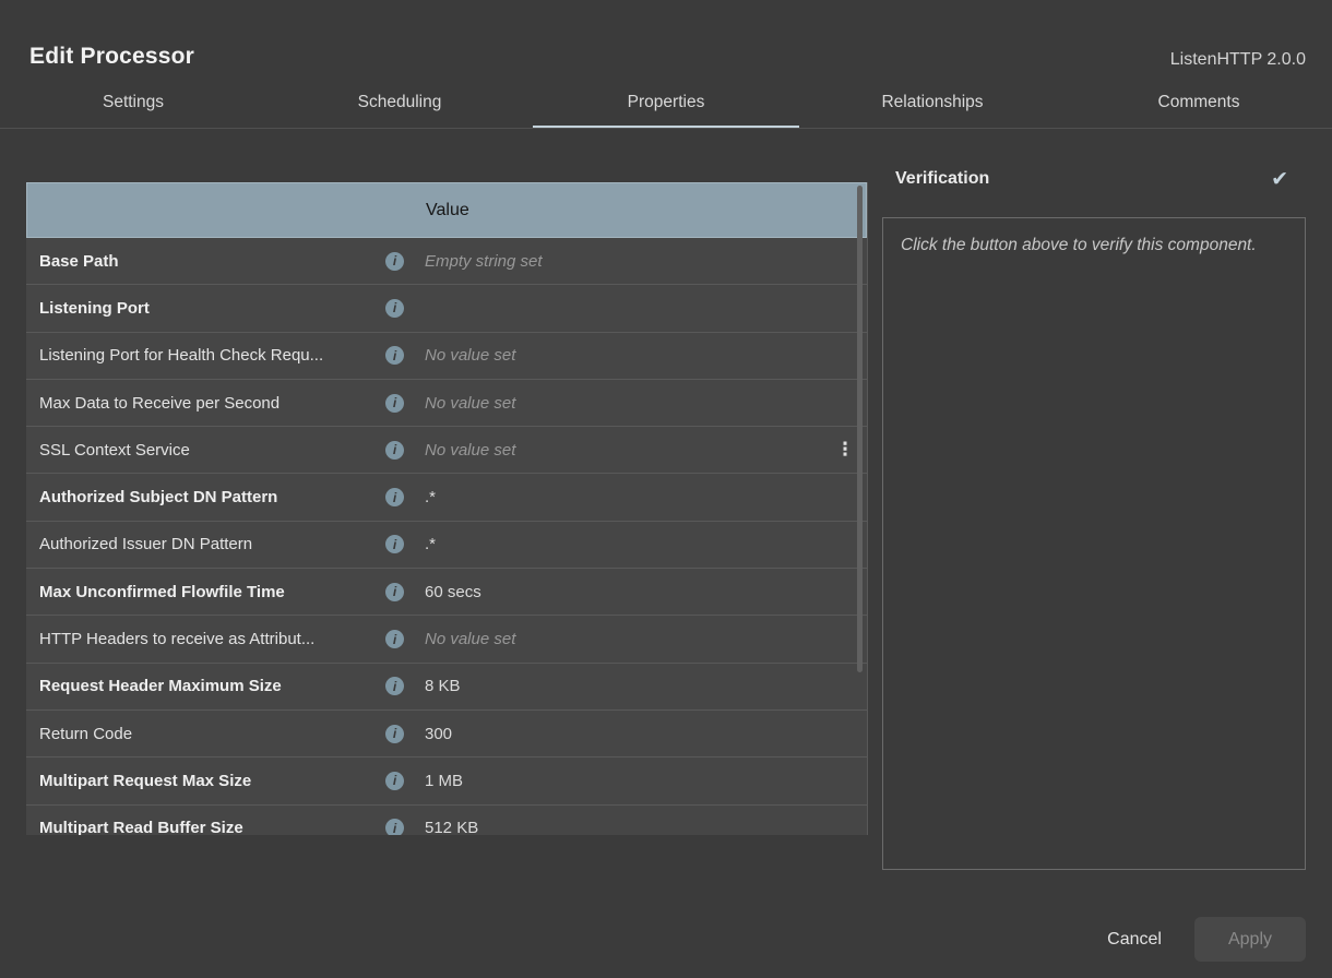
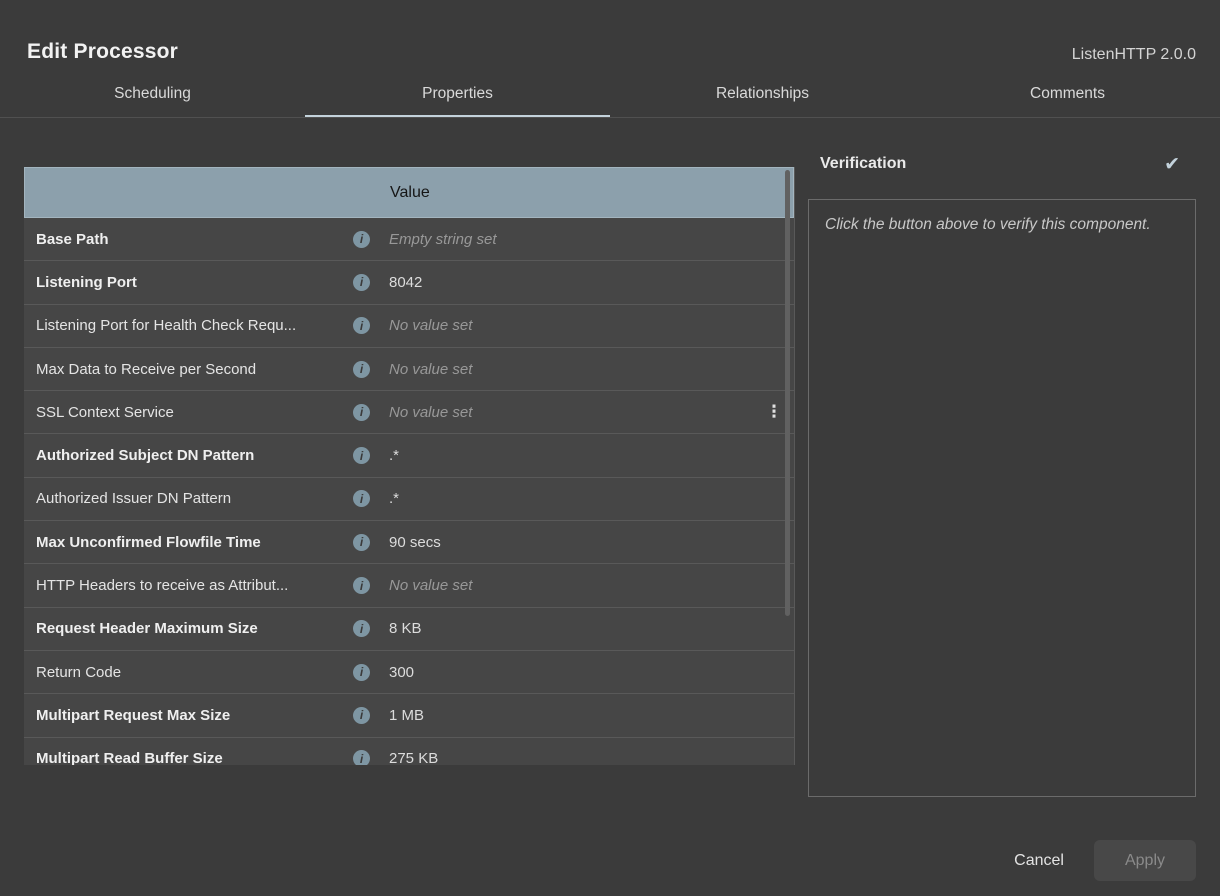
  Edit Processor
  ListenHTTP 2.0.0
- Settings
  Scheduling
  Properties
  Relationships
  Comments
  Value
  Base Path
  i
  Empty string set
  Listening Port
  i
+ 8042
  Listening Port for Health Check Requ...
  i
  No value set
  Max Data to Receive per Second
  i
  No value set
  SSL Context Service
  i
  No value set
  ⋮
  Authorized Subject DN Pattern
  i
  .*
  Authorized Issuer DN Pattern
  i
  .*
  Max Unconfirmed Flowfile Time
  i
- 60 secs
+ 90 secs
  HTTP Headers to receive as Attribut...
  i
  No value set
  Request Header Maximum Size
  i
  8 KB
  Return Code
  i
  300
  Multipart Request Max Size
  i
  1 MB
  Multipart Read Buffer Size
  i
- 512 KB
+ 275 KB
  Verification
  ✔
  Click the button above to verify this component.
  Cancel
  Apply
